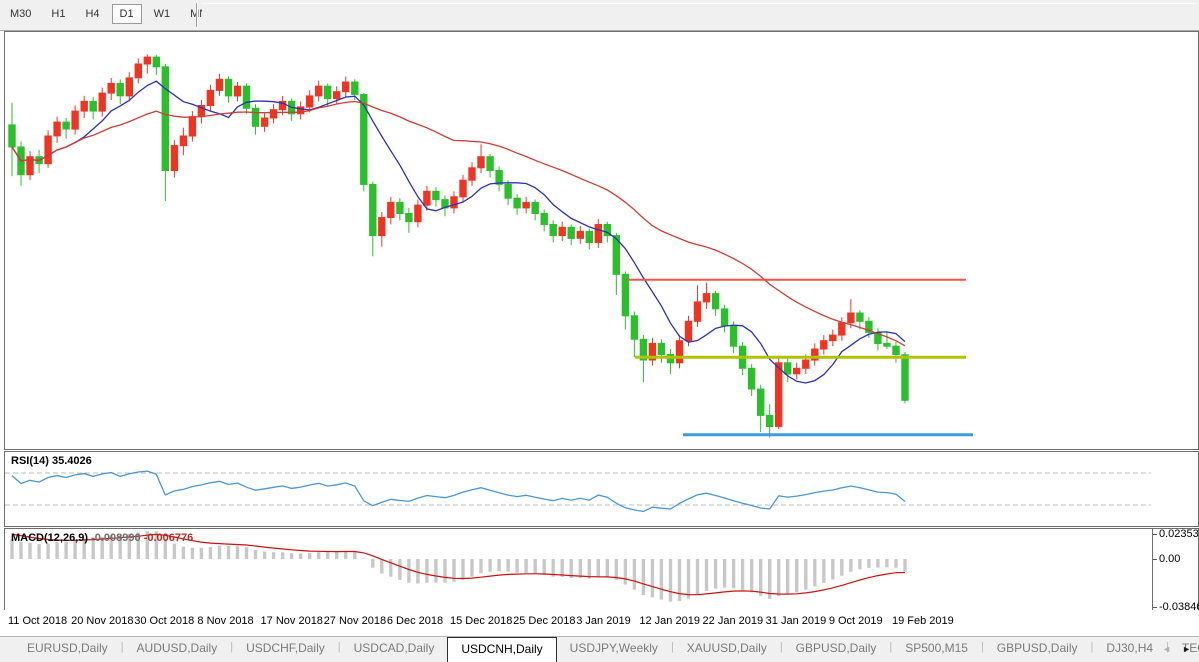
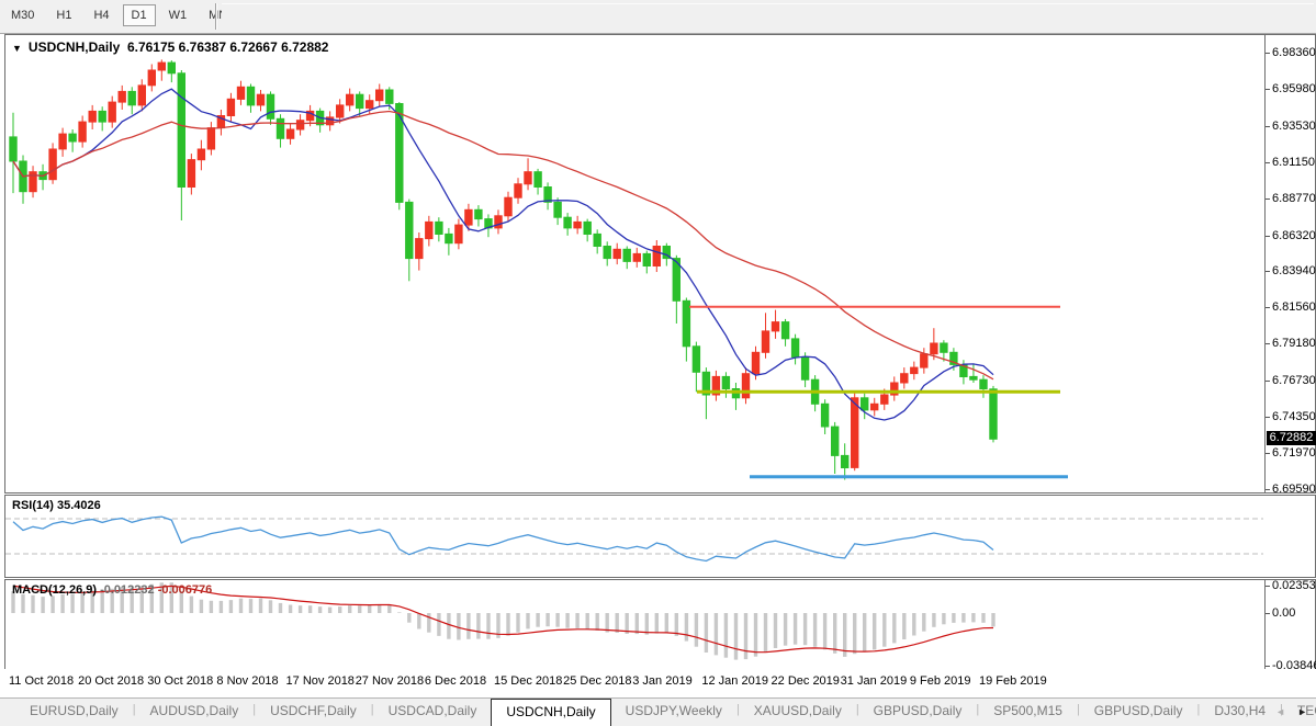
  M30
  H1
  H4
  D1
  W1
+ ▼ USDCNH,Daily 6.76175 6.76387 6.72667 6.72882
+ 6.72882
+ 6.98360
+ 6.95980
+ 6.93530
+ 6.91150
+ 6.88770
+ 6.86320
+ 6.83940
+ 6.81560
+ 6.79180
+ 6.76730
+ 6.74350
+ 6.71970
+ 6.69590
  RSI(14) 35.4026
- MACD(12,26,9) -0.008990 -0.006776
+ MACD(12,26,9) -0.012232 -0.006776
  0.02353
  0.00
  -0.0384
  11 Oct 2018
- 20 Nov 2018
+ 20 Oct 2018
  30 Oct 2018
  8 Nov 2018
  17 Nov 2018
  27 Nov 2018
  6 Dec 2018
  15 Dec 2018
  25 Dec 2018
  3 Jan 2019
  12 Jan 2019
- 22 Jan 2019
+ 22 Dec 2019
  31 Jan 2019
- 9 Oct 2019
+ 9 Feb 2019
  19 Feb 2019
  EURUSD,Daily | AUDUSD,Daily | USDCHF,Daily | USDCAD,Daily USDCNH,Daily USDJPY,Weekly | XAUUSD,Daily | GBPUSD,Daily | SP500,M15 | GBPUSD,Daily | DJ30,H4 | TE
  ◄ ►
